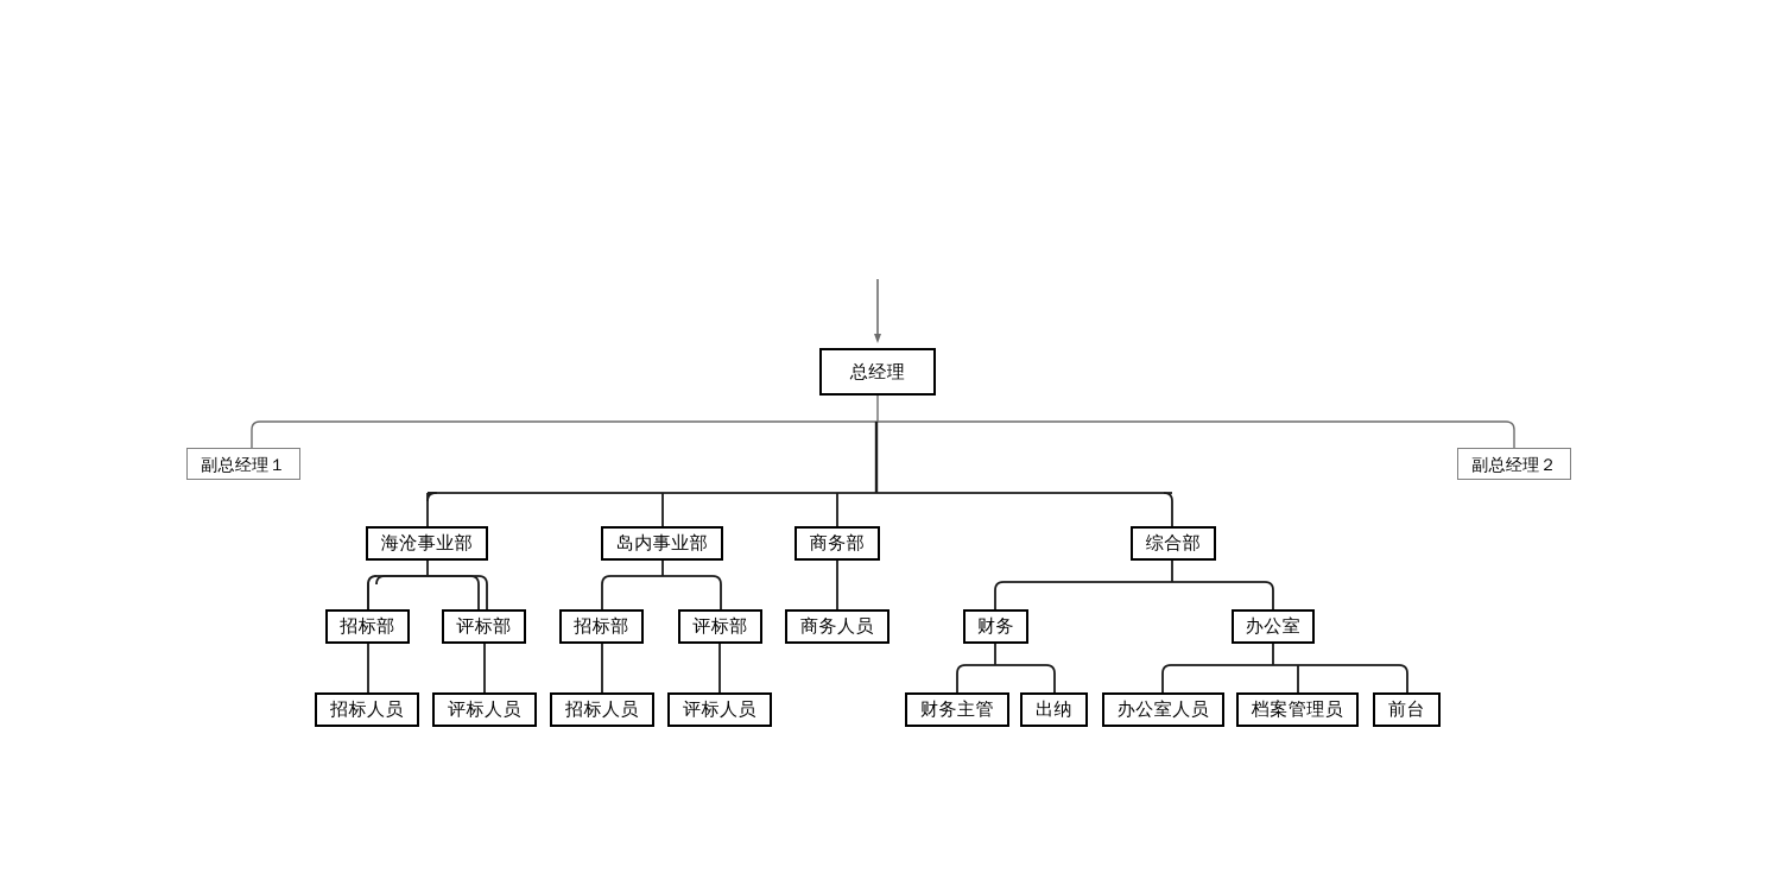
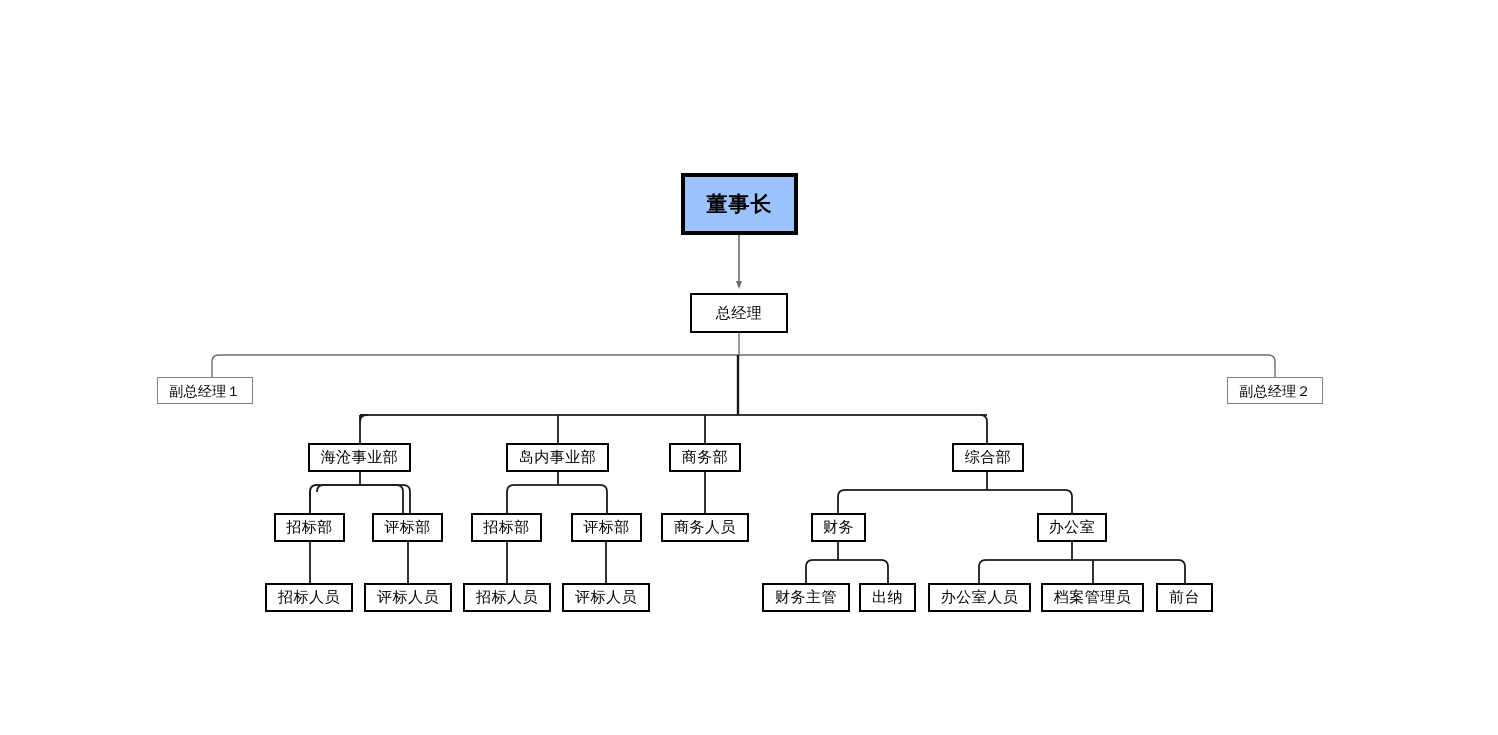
+ 董事长
  总经理
  副总经理１
  副总经理２
  海沧事业部
  岛内事业部
  商务部
  综合部
  招标部
  评标部
  招标部
  评标部
  商务人员
  财务
  办公室
  招标人员
  评标人员
  招标人员
  评标人员
  财务主管
  出纳
  办公室人员
  档案管理员
  前台
